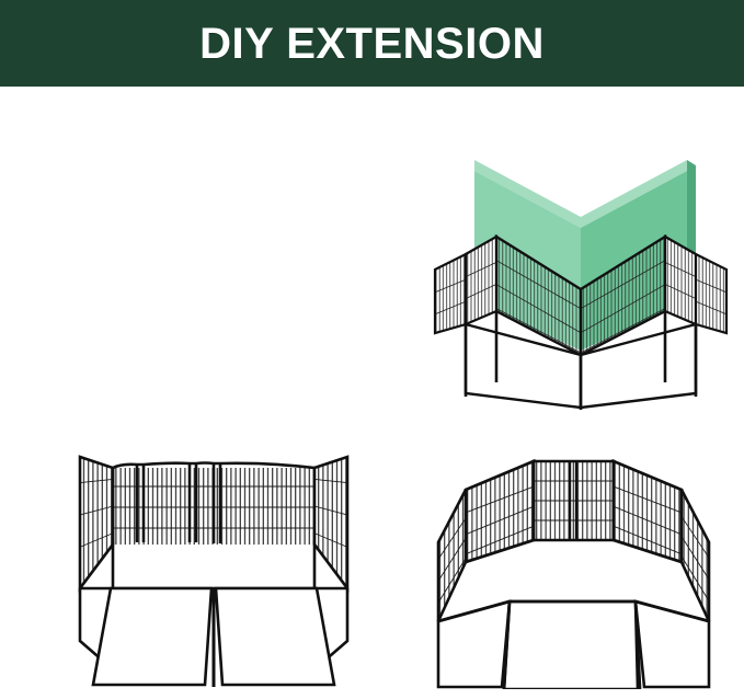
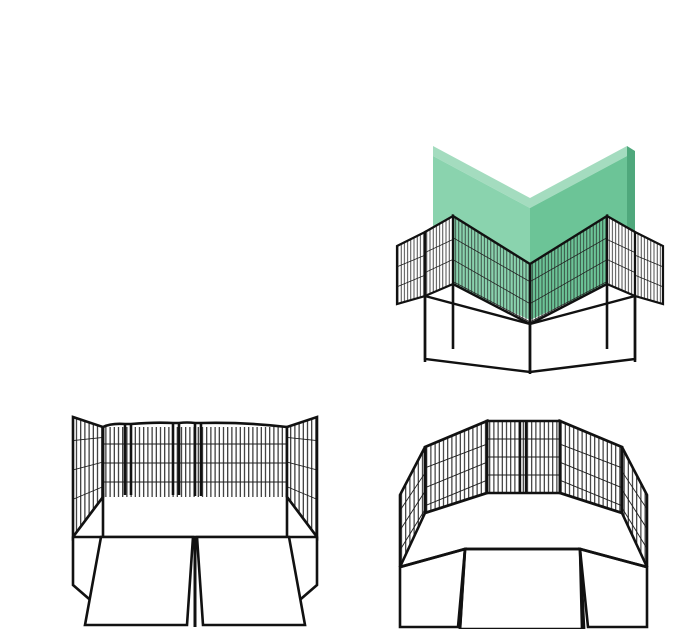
- DIY EXTENSION
